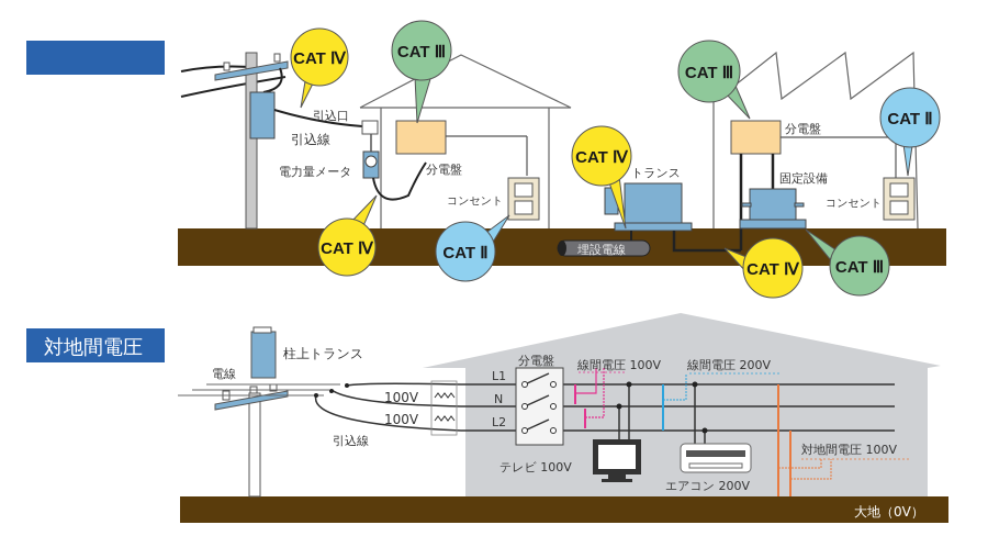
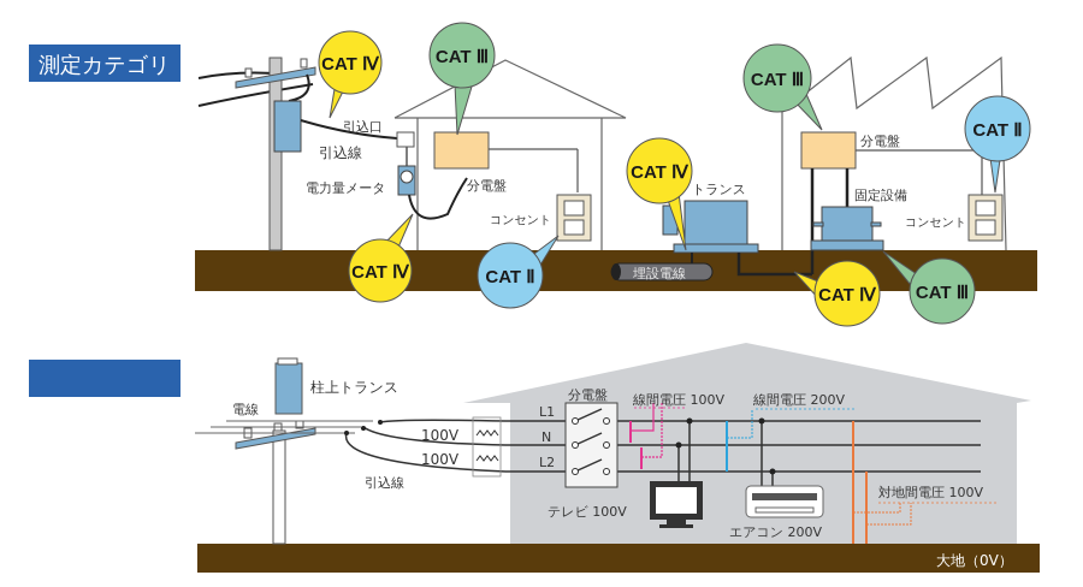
+ 測定カテゴリ
  埋設電線
  引込口
  引込線
  電力量メータ
  分電盤
  コンセント
  トランス
  分電盤
  固定設備
  コンセント
  CAT Ⅳ
  CAT Ⅲ
  CAT Ⅳ
  CAT Ⅱ
  CAT Ⅳ
  CAT Ⅲ
  CAT Ⅱ
  CAT Ⅳ
  CAT Ⅲ
- 対地間電圧
  大地（0V）
  電線
  柱上トランス
  100V
  100V
  引込線
  分電盤
  L1
  N
  L2
  線間電圧 100V
  線間電圧 200V
  テレビ 100V
  エアコン 200V
  対地間電圧 100V
